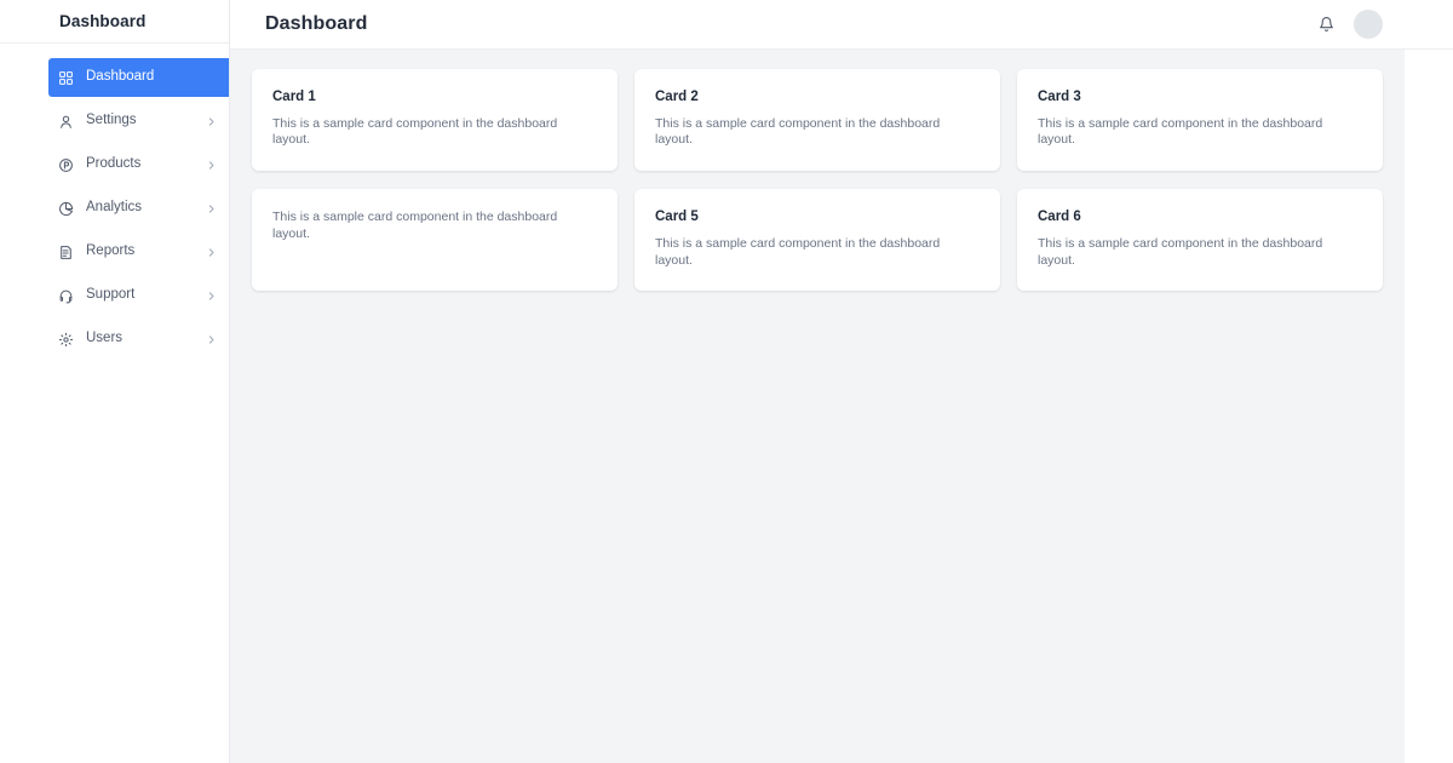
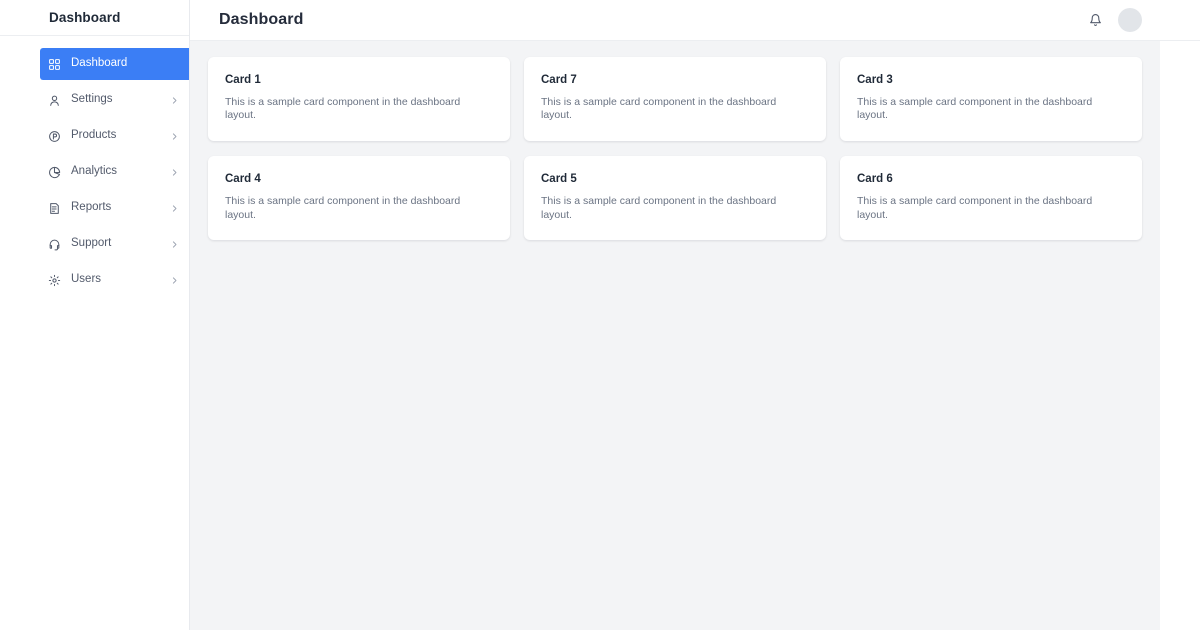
  Dashboard
  Dashboard
  Settings
  Products
  Analytics
  Reports
  Support
  Users
  Dashboard
  Card 1
  This is a sample card component in the dashboard layout.
- Card 2
+ Card 7
  This is a sample card component in the dashboard layout.
  Card 3
  This is a sample card component in the dashboard layout.
+ Card 4
  This is a sample card component in the dashboard layout.
  Card 5
  This is a sample card component in the dashboard layout.
  Card 6
  This is a sample card component in the dashboard layout.
